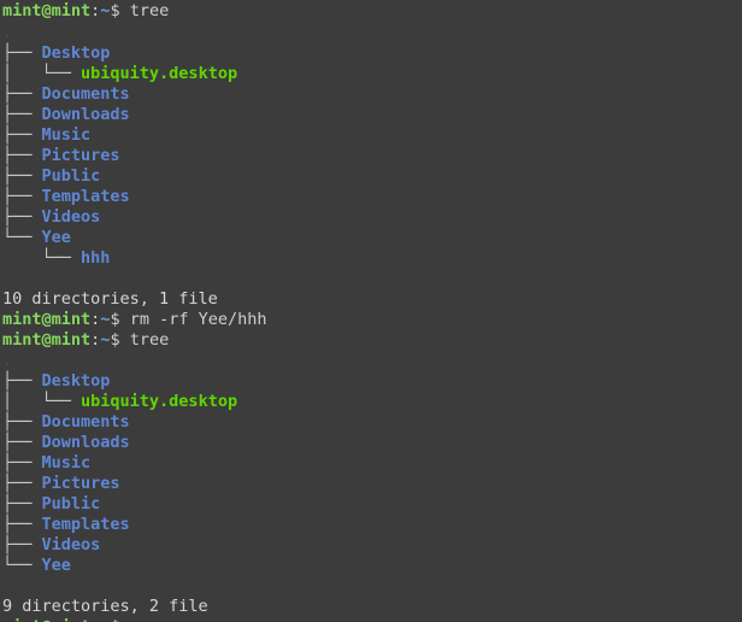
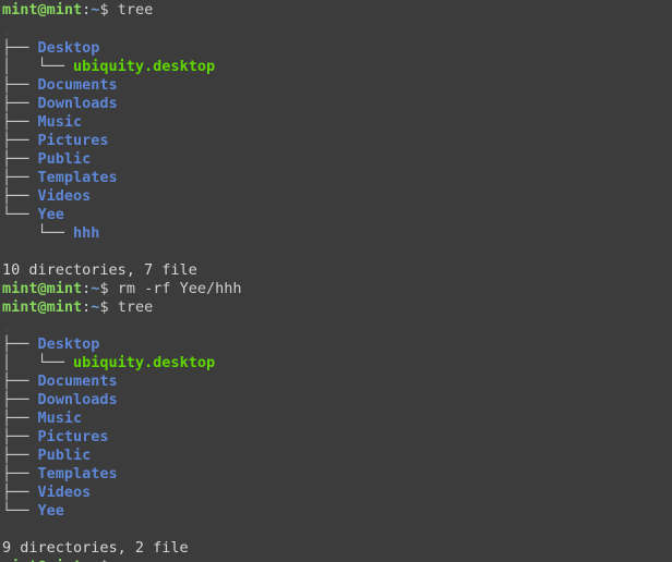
  mint@mint:~$ tree
  .
  ├── Desktop
  │ └── ubiquity.desktop
  ├── Documents
  ├── Downloads
  ├── Music
  ├── Pictures
  ├── Public
  ├── Templates
  ├── Videos
  └── Yee
  └── hhh
- 10 directories, 1 file
+ 10 directories, 7 file
  mint@mint:~$ rm -rf Yee/hhh
  mint@mint:~$ tree
  .
  ├── Desktop
  │ └── ubiquity.desktop
  ├── Documents
  ├── Downloads
  ├── Music
  ├── Pictures
  ├── Public
  ├── Templates
  ├── Videos
  └── Yee
  9 directories, 2 file
